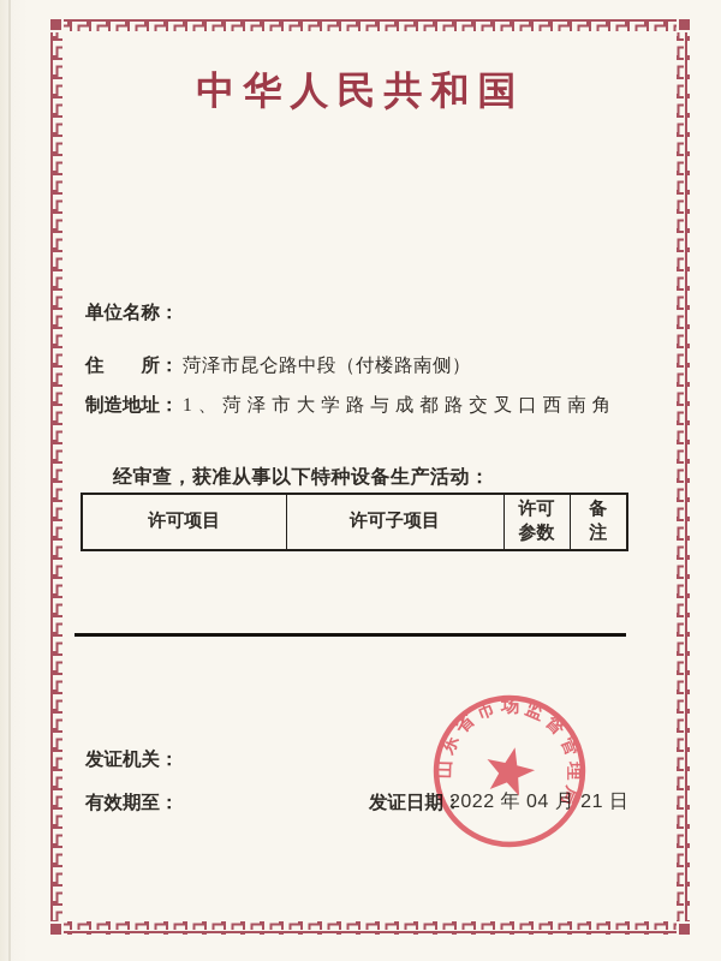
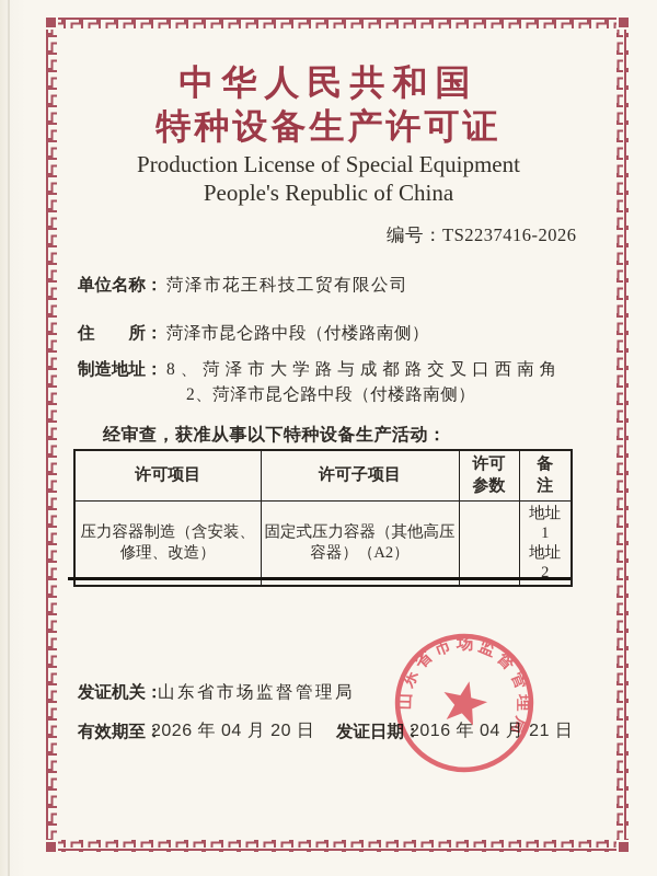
  中华人民共和国
+ 特种设备生产许可证
+ Production License of Special Equipment
+ People's Republic of China
+ 编号：TS2237416-2026
  单位名称：
+ 菏泽市花王科技工贸有限公司
  住 所：
  菏泽市昆仑路中段（付楼路南侧）
  制造地址：
- 1、菏泽市大学路与成都路交叉口西南角
+ 8、菏泽市大学路与成都路交叉口西南角
+ 2、菏泽市昆仑路中段（付楼路南侧）
  经审查，获准从事以下特种设备生产活动：
  许可项目	许可子项目	许可 参数	备 注
+ 压力容器制造（含安装、修理、改造）	固定式压力容器（其他高压容器）（A2）		地址 1 地址 2
  发证机关：
+ 山东省市场监督管理局
  有效期至：
+ 2026 年 04 月 20 日
  发证日期：
- 2022 年 04 月 21 日
+ 2016 年 04 月 21 日
